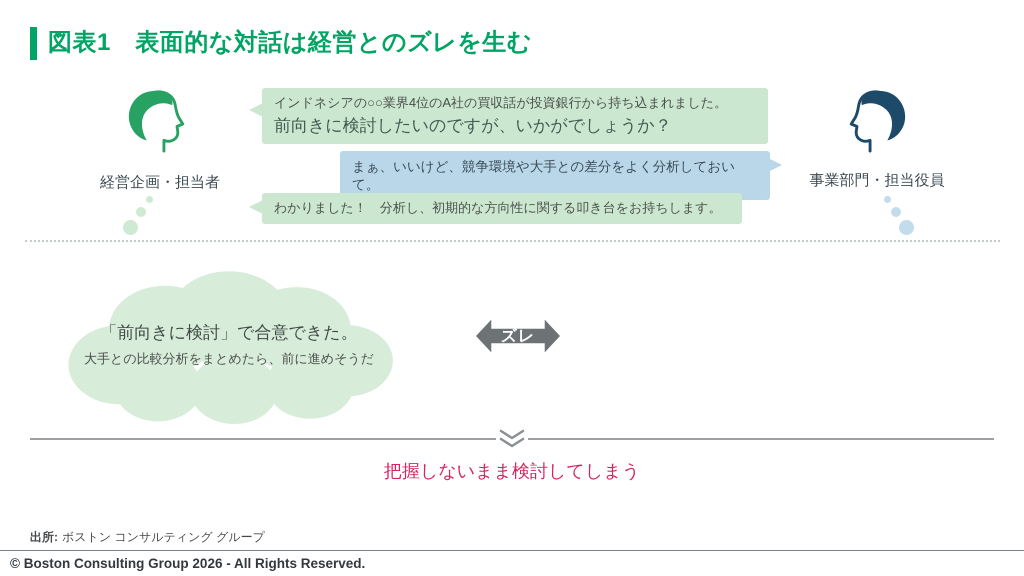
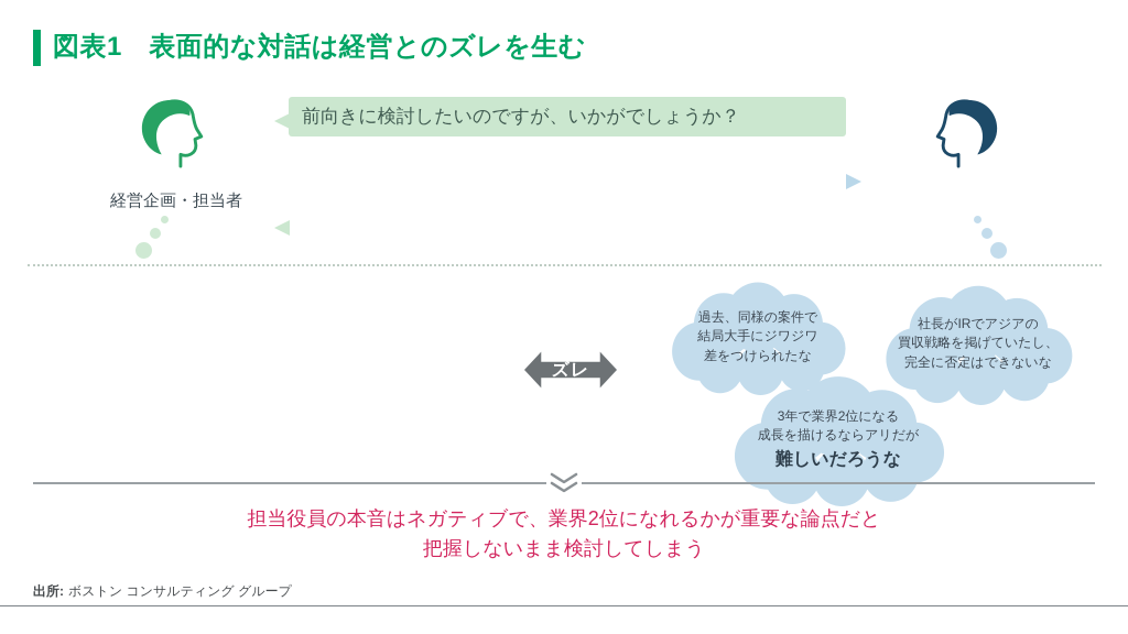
  図表1 表面的な対話は経営とのズレを生む
  経営企画・担当者
- 事業部門・担当役員
- インドネシアの○○業界4位のA社の買収話が投資銀行から持ち込まれました。
  前向きに検討したいのですが、いかがでしょうか？
- まぁ、いいけど、競争環境や大手との差分をよく分析しておいて。
- わかりました！ 分析し、初期的な方向性に関する叩き台をお持ちします。
- 「前向きに検討」で合意できた。
- 大手との比較分析をまとめたら、前に進めそうだ
  ズレ
+ 過去、同様の案件で
+ 結局大手にジワジワ
+ 差をつけられたな
+ 社長がIRでアジアの
+ 買収戦略を掲げていたし、
+ 完全に否定はできないな
+ 3年で業界2位になる
+ 成長を描けるならアリだが
+ 難しいだろうな
+ 担当役員の本音はネガティブで、業界2位になれるかが重要な論点だと
  把握しないまま検討してしまう
  出所: ボストン コンサルティング グループ
- © Boston Consulting Group 2026 - All Rights Reserved.
